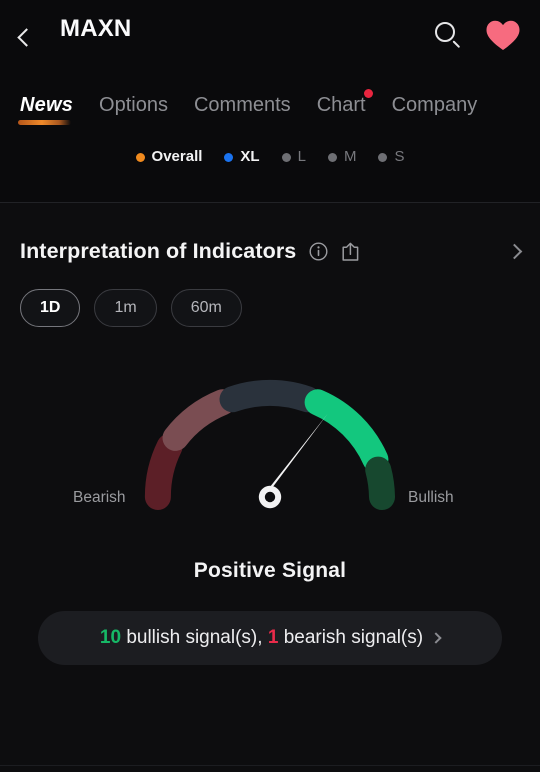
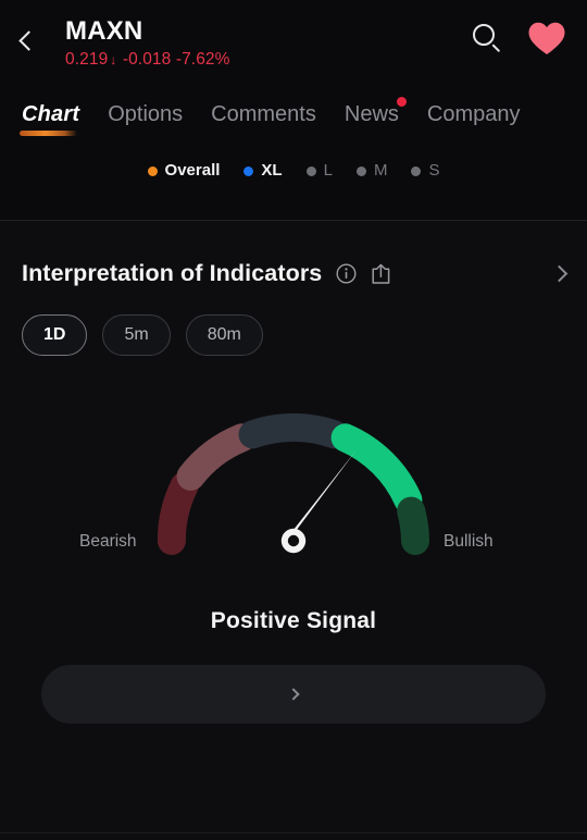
  MAXN
+ 0.219 ↓ -0.018 -7.62%
- News
+ Chart
  Options
  Comments
- Chart
+ News
  Company
  Overall
  XL
  L
  M
  S
  Interpretation of Indicators
  1D
- 1m
+ 5m
- 60m
+ 80m
  Bearish
  Bullish
  Positive Signal
- 10 bullish signal(s), 1 bearish signal(s)
